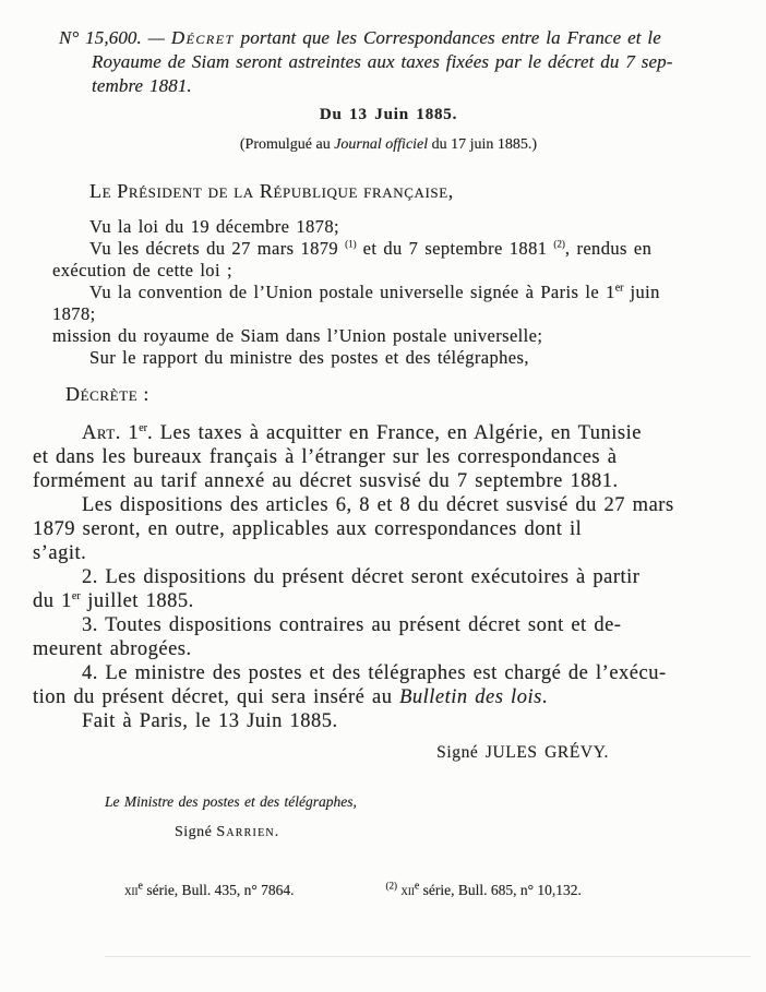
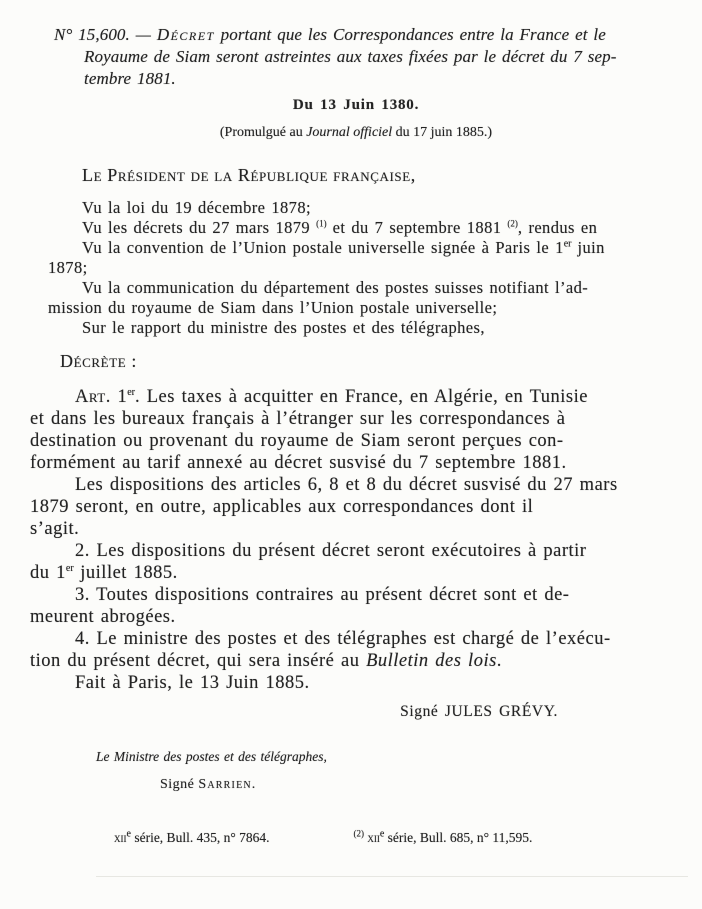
  N° 15,600. — Décret portant que les Correspondances entre la France et le
  Royaume de Siam seront astreintes aux taxes fixées par le décret du 7 sep-
  tembre 1881.
- Du 13 Juin 1885.
+ Du 13 Juin 1380.
  (Promulgué au Journal officiel du 17 juin 1885.)
  Le Président de la République française,
  Vu la loi du 19 décembre 1878;
  Vu les décrets du 27 mars 1879 (1) et du 7 septembre 1881 (2), rendus en
- exécution de cette loi ;
  Vu la convention de l’Union postale universelle signée à Paris le 1er juin
  1878;
+ Vu la communication du département des postes suisses notifiant l’ad-
  mission du royaume de Siam dans l’Union postale universelle;
  Sur le rapport du ministre des postes et des télégraphes,
  Décrète :
  Art. 1er. Les taxes à acquitter en France, en Algérie, en Tunisie
  et dans les bureaux français à l’étranger sur les correspondances à
+ destination ou provenant du royaume de Siam seront perçues con-
  formément au tarif annexé au décret susvisé du 7 septembre 1881.
  Les dispositions des articles 6, 8 et 8 du décret susvisé du 27 mars
  1879 seront, en outre, applicables aux correspondances dont il
  s’agit.
  2. Les dispositions du présent décret seront exécutoires à partir
  du 1er juillet 1885.
  3. Toutes dispositions contraires au présent décret sont et de-
  meurent abrogées.
  4. Le ministre des postes et des télégraphes est chargé de l’exécu-
  tion du présent décret, qui sera inséré au Bulletin des lois.
  Fait à Paris, le 13 Juin 1885.
  Signé JULES GRÉVY.
  Le Ministre des postes et des télégraphes,
  Signé Sarrien.
  xiie série, Bull. 435, n° 7864.
- (2) xiie série, Bull. 685, n° 10,132.
+ (2) xiie série, Bull. 685, n° 11,595.
